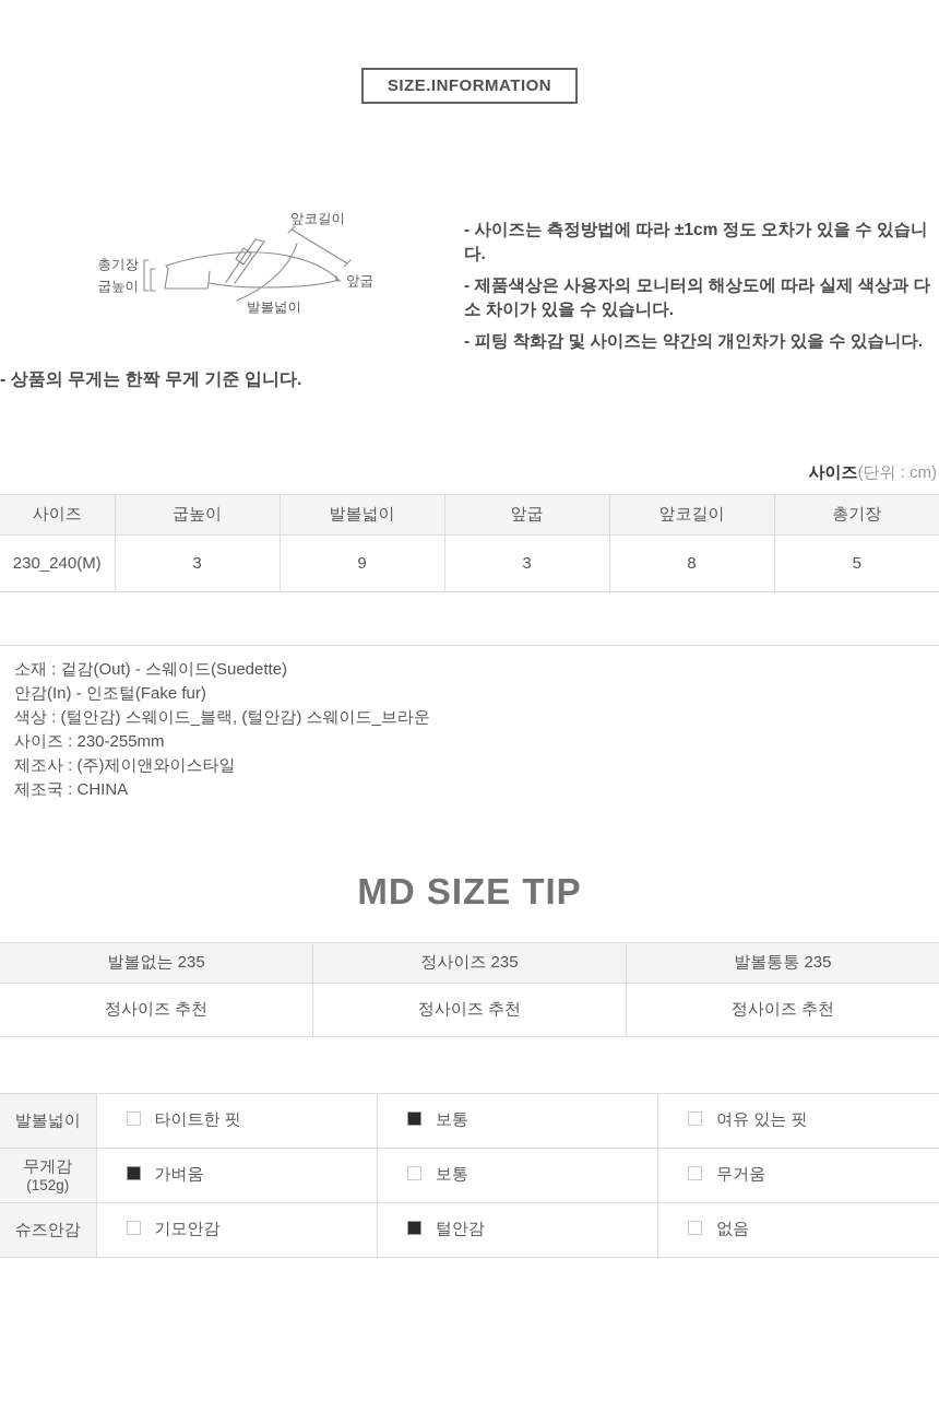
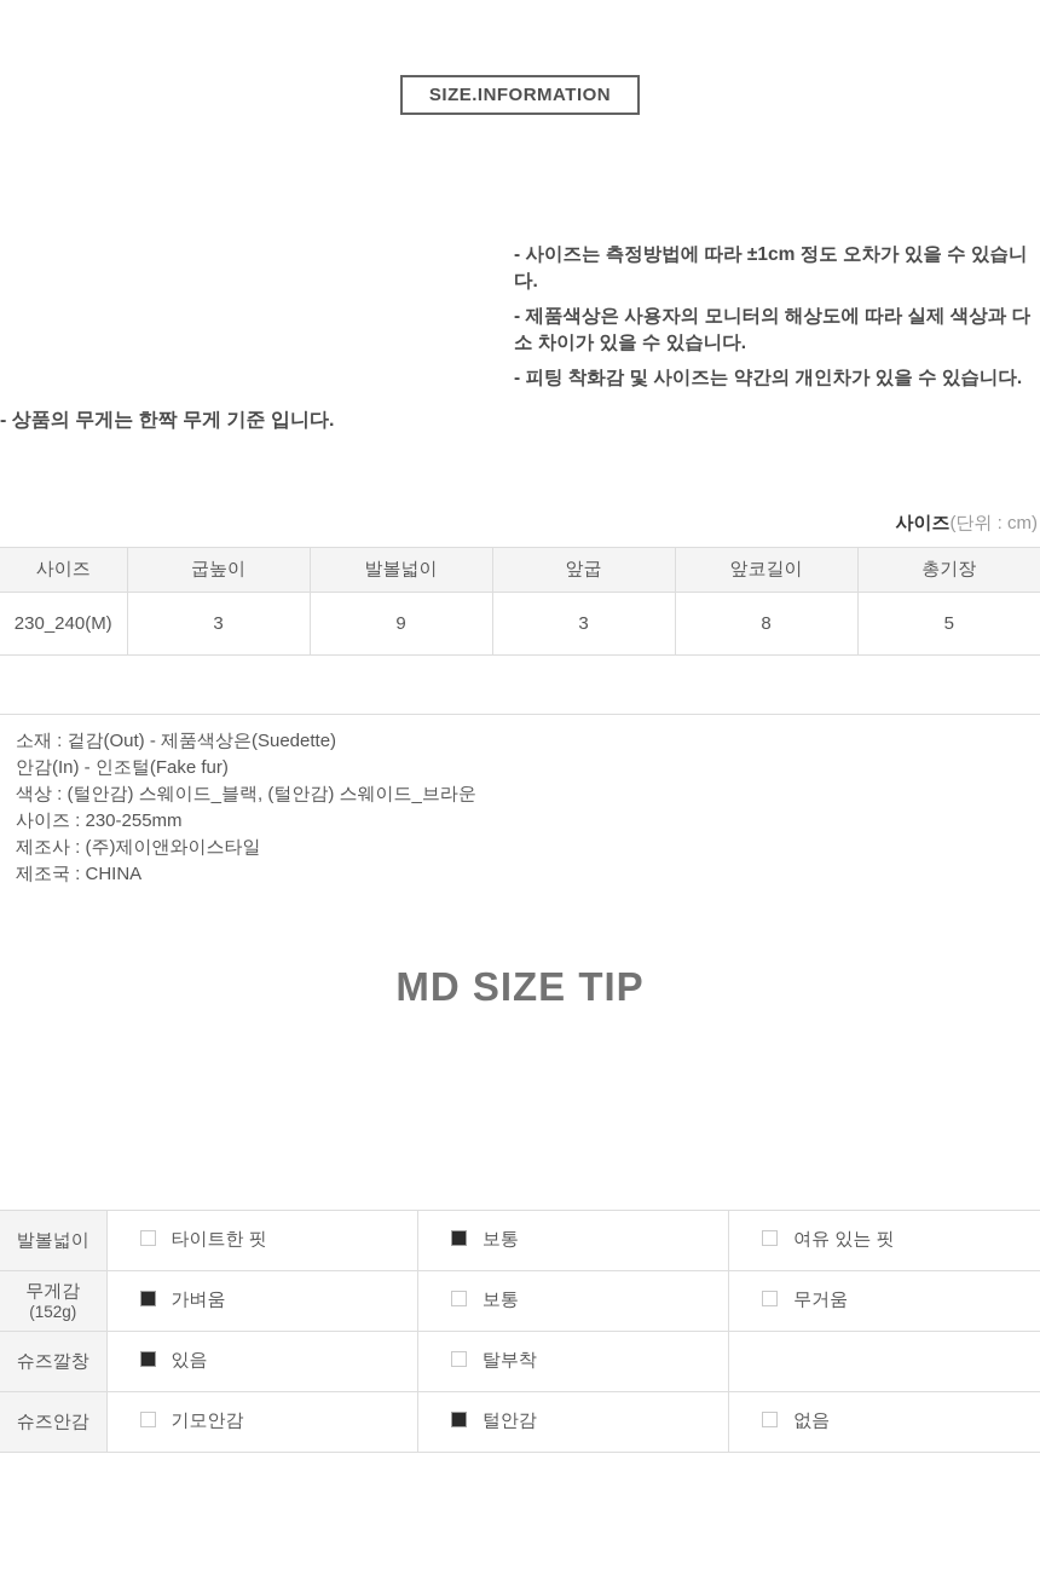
  SIZE.INFORMATION
- 앞코길이
- 총기장
- 굽높이
- 앞굽
- 발볼넓이
  - 사이즈는 측정방법에 따라 ±1cm 정도 오차가 있을 수 있습니다.
  - 제품색상은 사용자의 모니터의 해상도에 따라 실제 색상과 다소 차이가 있을 수 있습니다.
  - 피팅 착화감 및 사이즈는 약간의 개인차가 있을 수 있습니다.
  - 상품의 무게는 한짝 무게 기준 입니다.
  사이즈(단위 : cm)
  사이즈	굽높이	발볼넓이	앞굽	앞코길이	총기장
  230_240(M)	3	9	3	8	5
- 소재 : 겉감(Out) - 스웨이드(Suedette)
+ 소재 : 겉감(Out) - 제품색상은(Suedette)
  안감(In) - 인조털(Fake fur)
  색상 : (털안감) 스웨이드_블랙, (털안감) 스웨이드_브라운
  사이즈 : 230-255mm
  제조사 : (주)제이앤와이스타일
  제조국 : CHINA
  MD SIZE TIP
- 발볼없는 235	정사이즈 235	발볼통통 235
- 정사이즈 추천	정사이즈 추천	정사이즈 추천
  발볼넓이	타이트한 핏	보통	여유 있는 핏
  무게감 (152g)	가벼움	보통	무거움
+ 슈즈깔창	있음	탈부착
  슈즈안감	기모안감	털안감	없음
